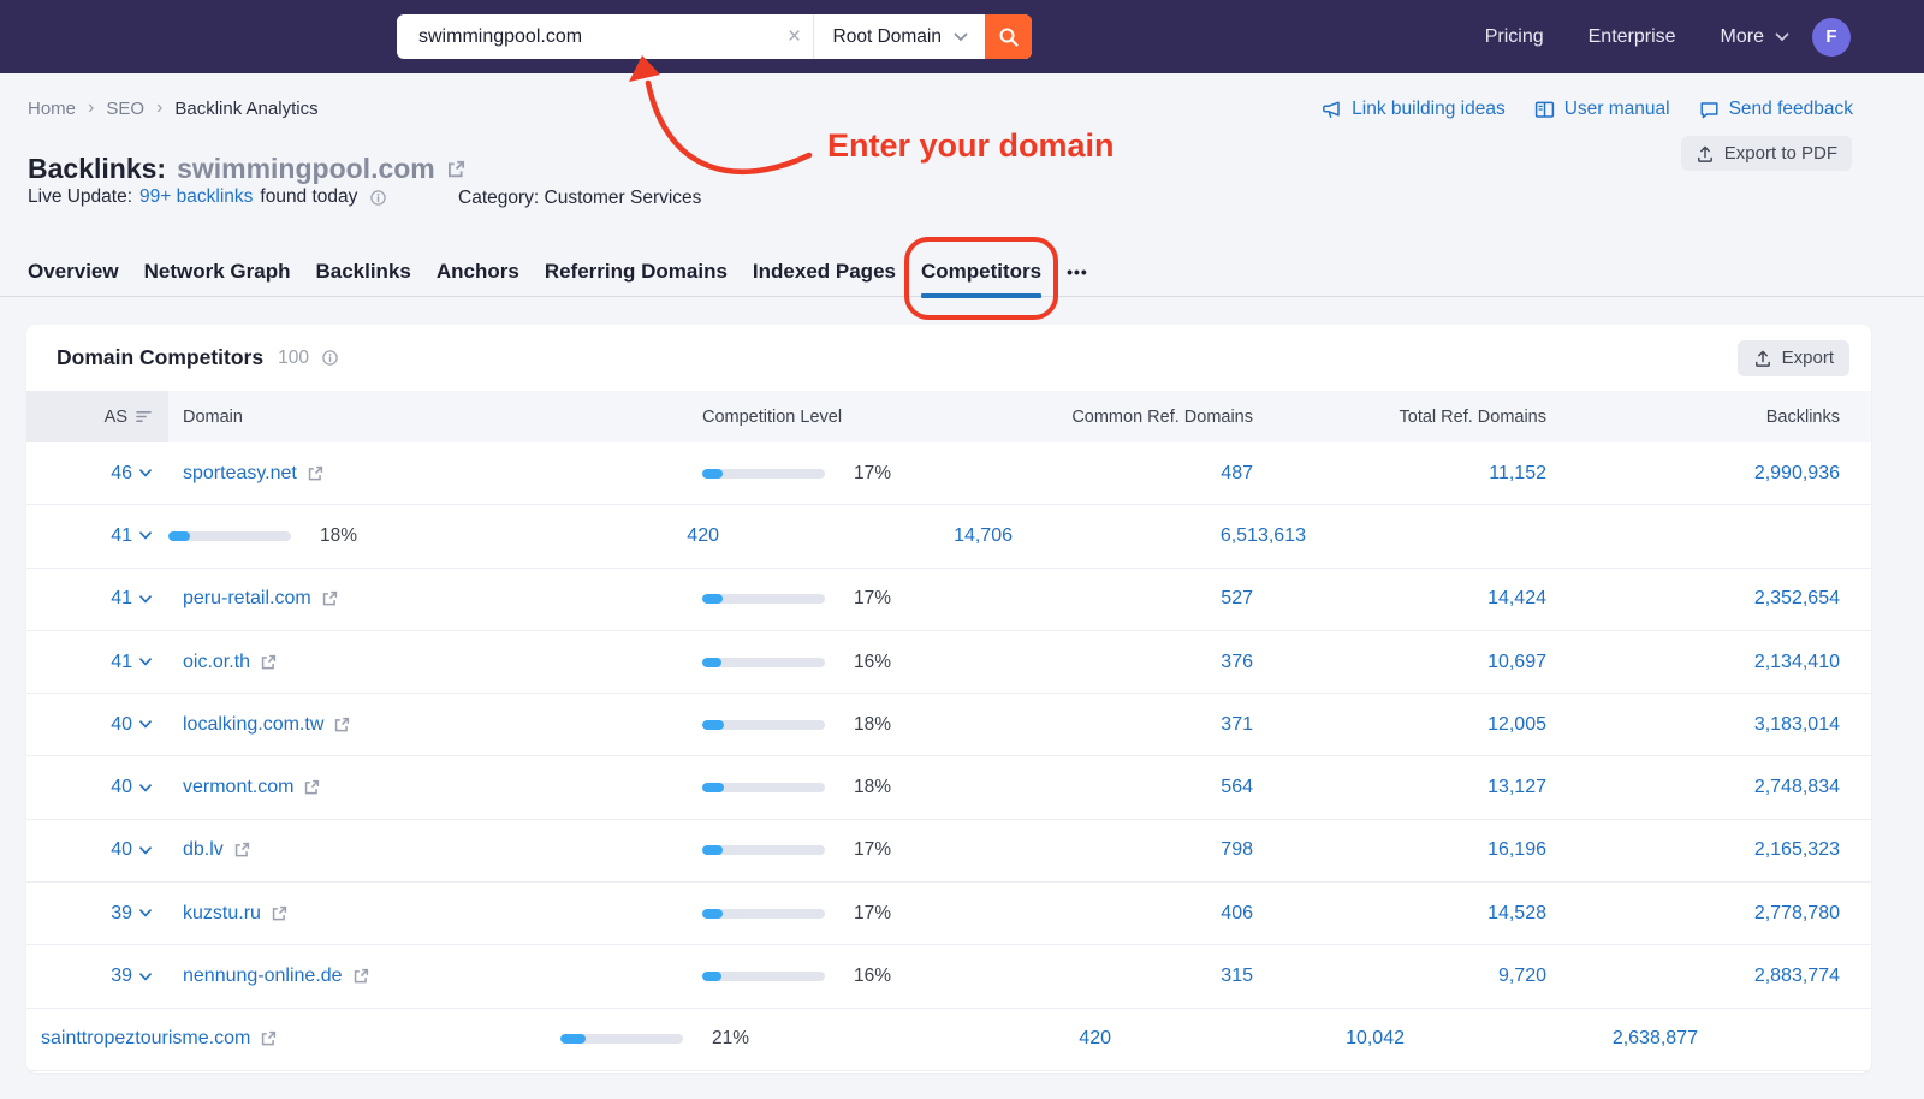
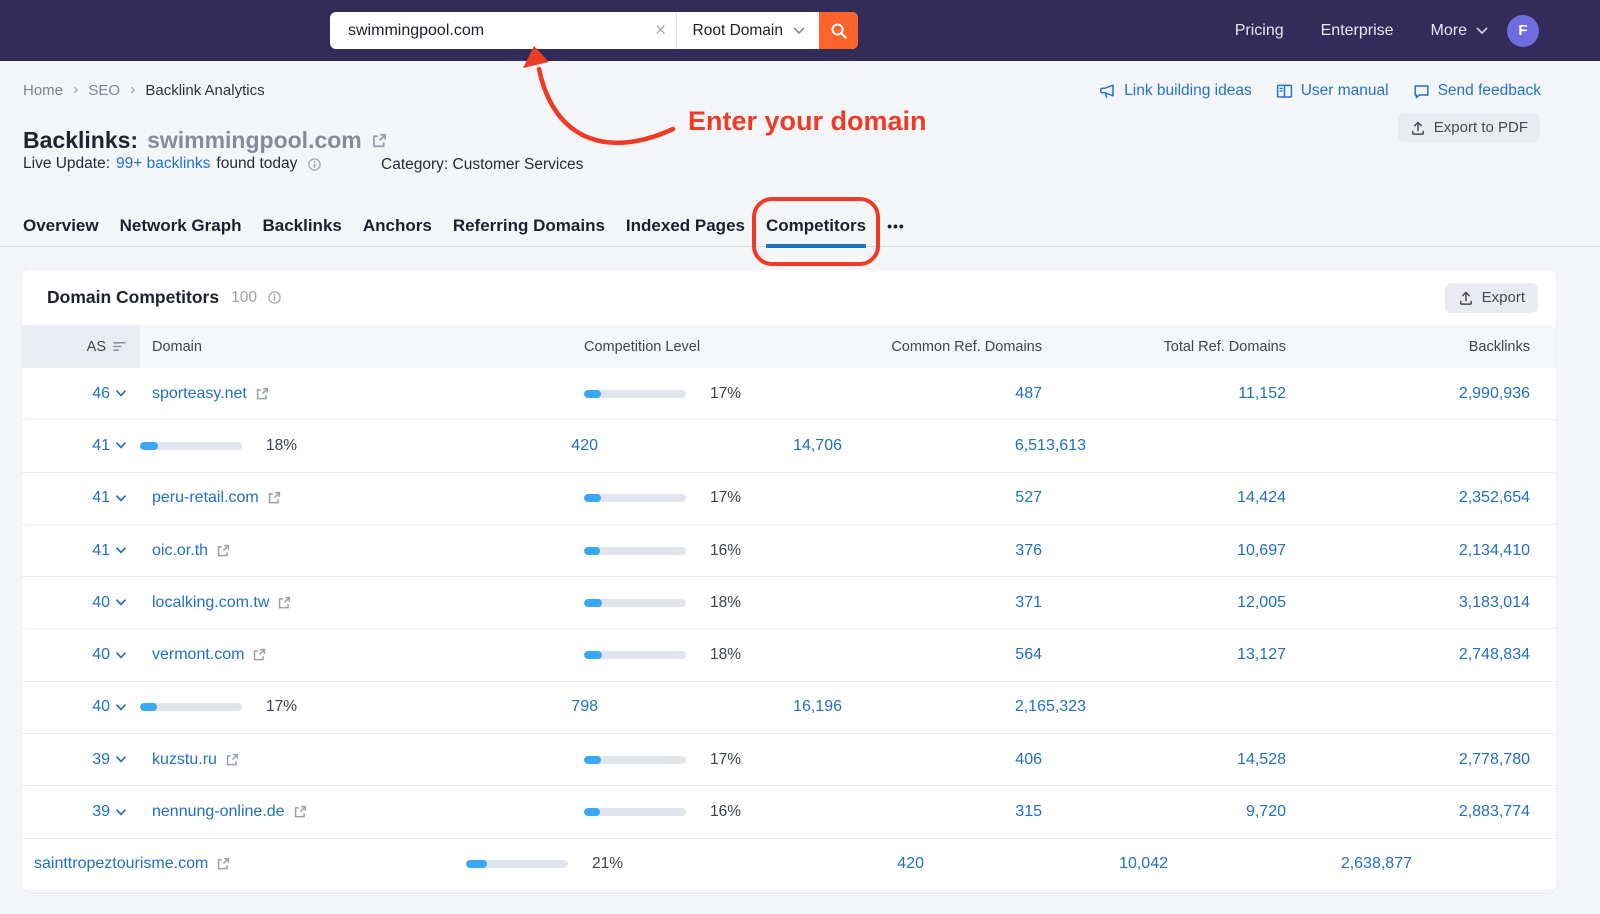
  swimmingpool.com
  ×
  Root Domain
  Pricing
  Enterprise
  More
  F
  Home
  ›
  SEO
  ›
  Backlink Analytics
  Link building ideas
  User manual
  Send feedback
  Backlinks:
  swimmingpool.com
  Export to PDF
  Live Update:
  99+ backlinks
  found today
  Category: Customer Services
  Enter your domain
  Overview
  Network Graph
  Backlinks
  Anchors
  Referring Domains
  Indexed Pages
  Competitors
  •••
  Domain Competitors
  100
  Export
  AS
  Domain
  Competition Level
  Common Ref. Domains
  Total Ref. Domains
  Backlinks
  46
  sporteasy.net
  17%
  487
  11,152
  2,990,936
  41
  18%
  420
  14,706
  6,513,613
  41
  peru-retail.com
  17%
  527
  14,424
  2,352,654
  41
  oic.or.th
  16%
  376
  10,697
  2,134,410
  40
  localking.com.tw
  18%
  371
  12,005
  3,183,014
  40
  vermont.com
  18%
  564
  13,127
  2,748,834
  40
- db.lv
  17%
  798
  16,196
  2,165,323
  39
  kuzstu.ru
  17%
  406
  14,528
  2,778,780
  39
  nennung-online.de
  16%
  315
  9,720
  2,883,774
  sainttropeztourisme.com
  21%
  420
  10,042
  2,638,877
